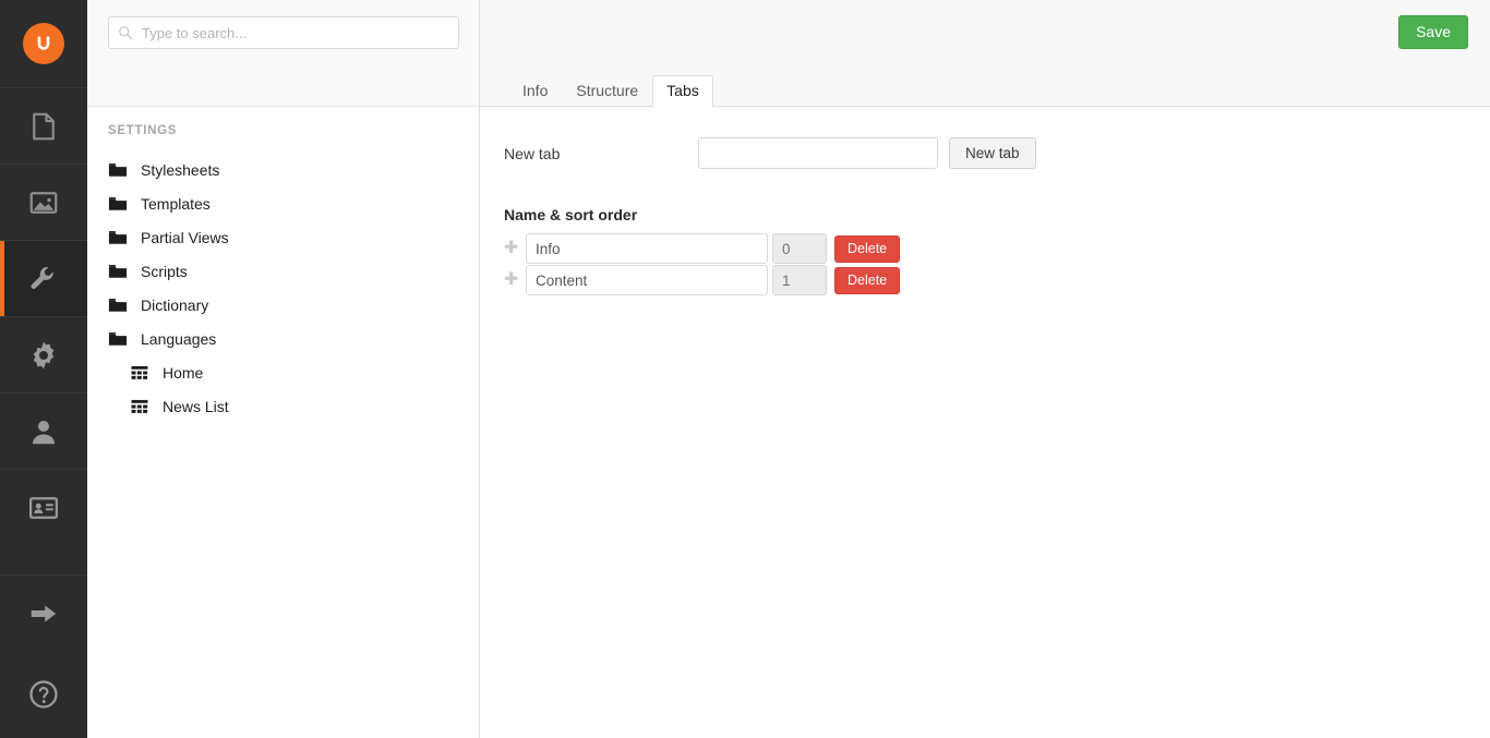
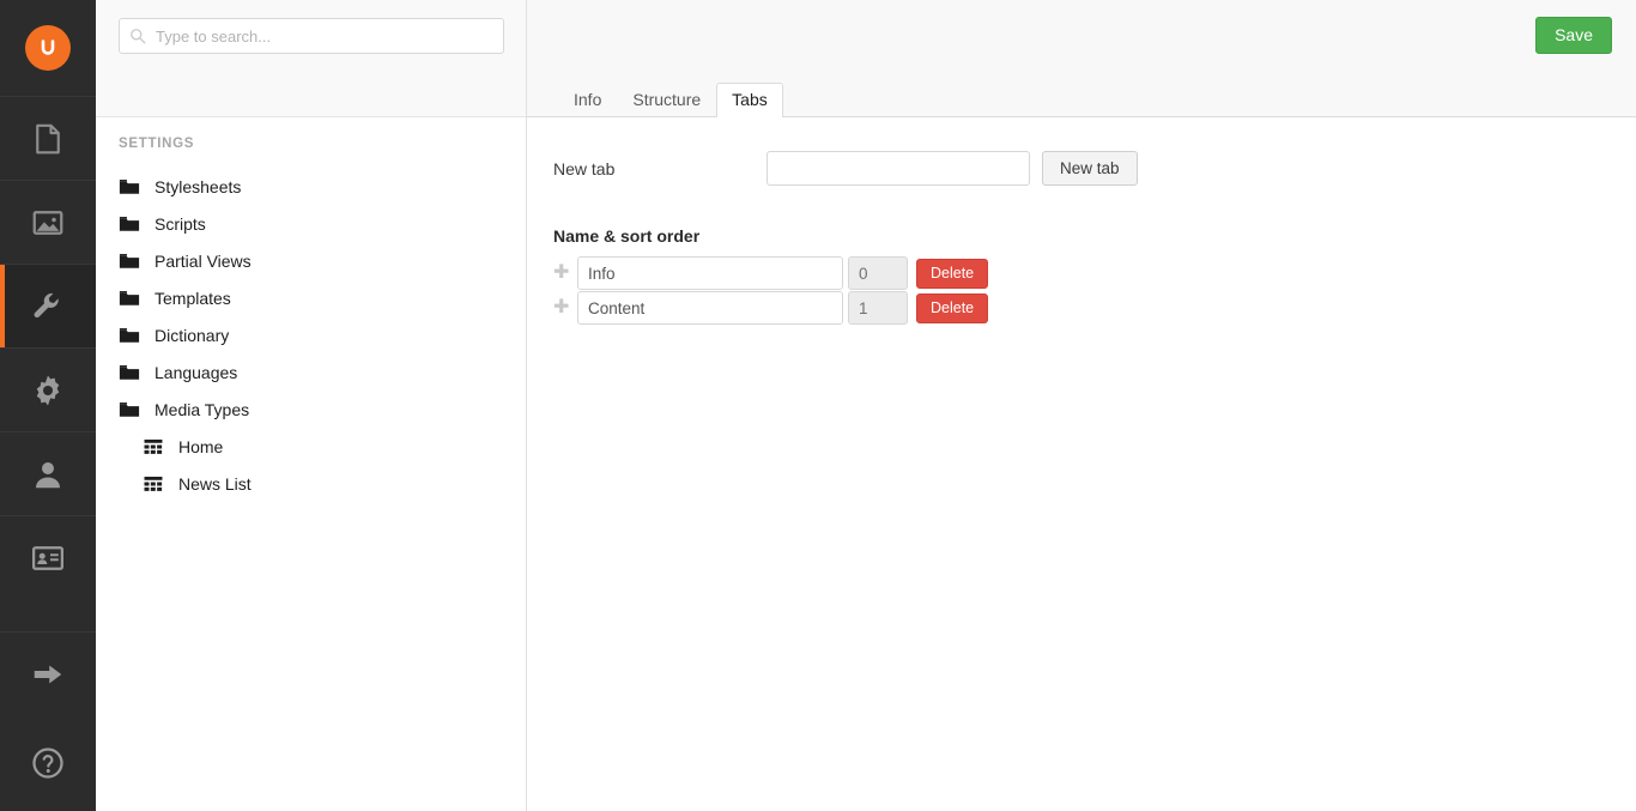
  Type to search...
  SETTINGS
  Stylesheets
- Templates
+ Scripts
  Partial Views
- Scripts
+ Templates
  Dictionary
  Languages
+ Media Types
  Home
  News List
  Save
  Info
  Structure
  Tabs
  New tab
  New tab
  Name & sort order
  ✚
  Info
  0
  Delete
  ✚
  Content
  1
  Delete
